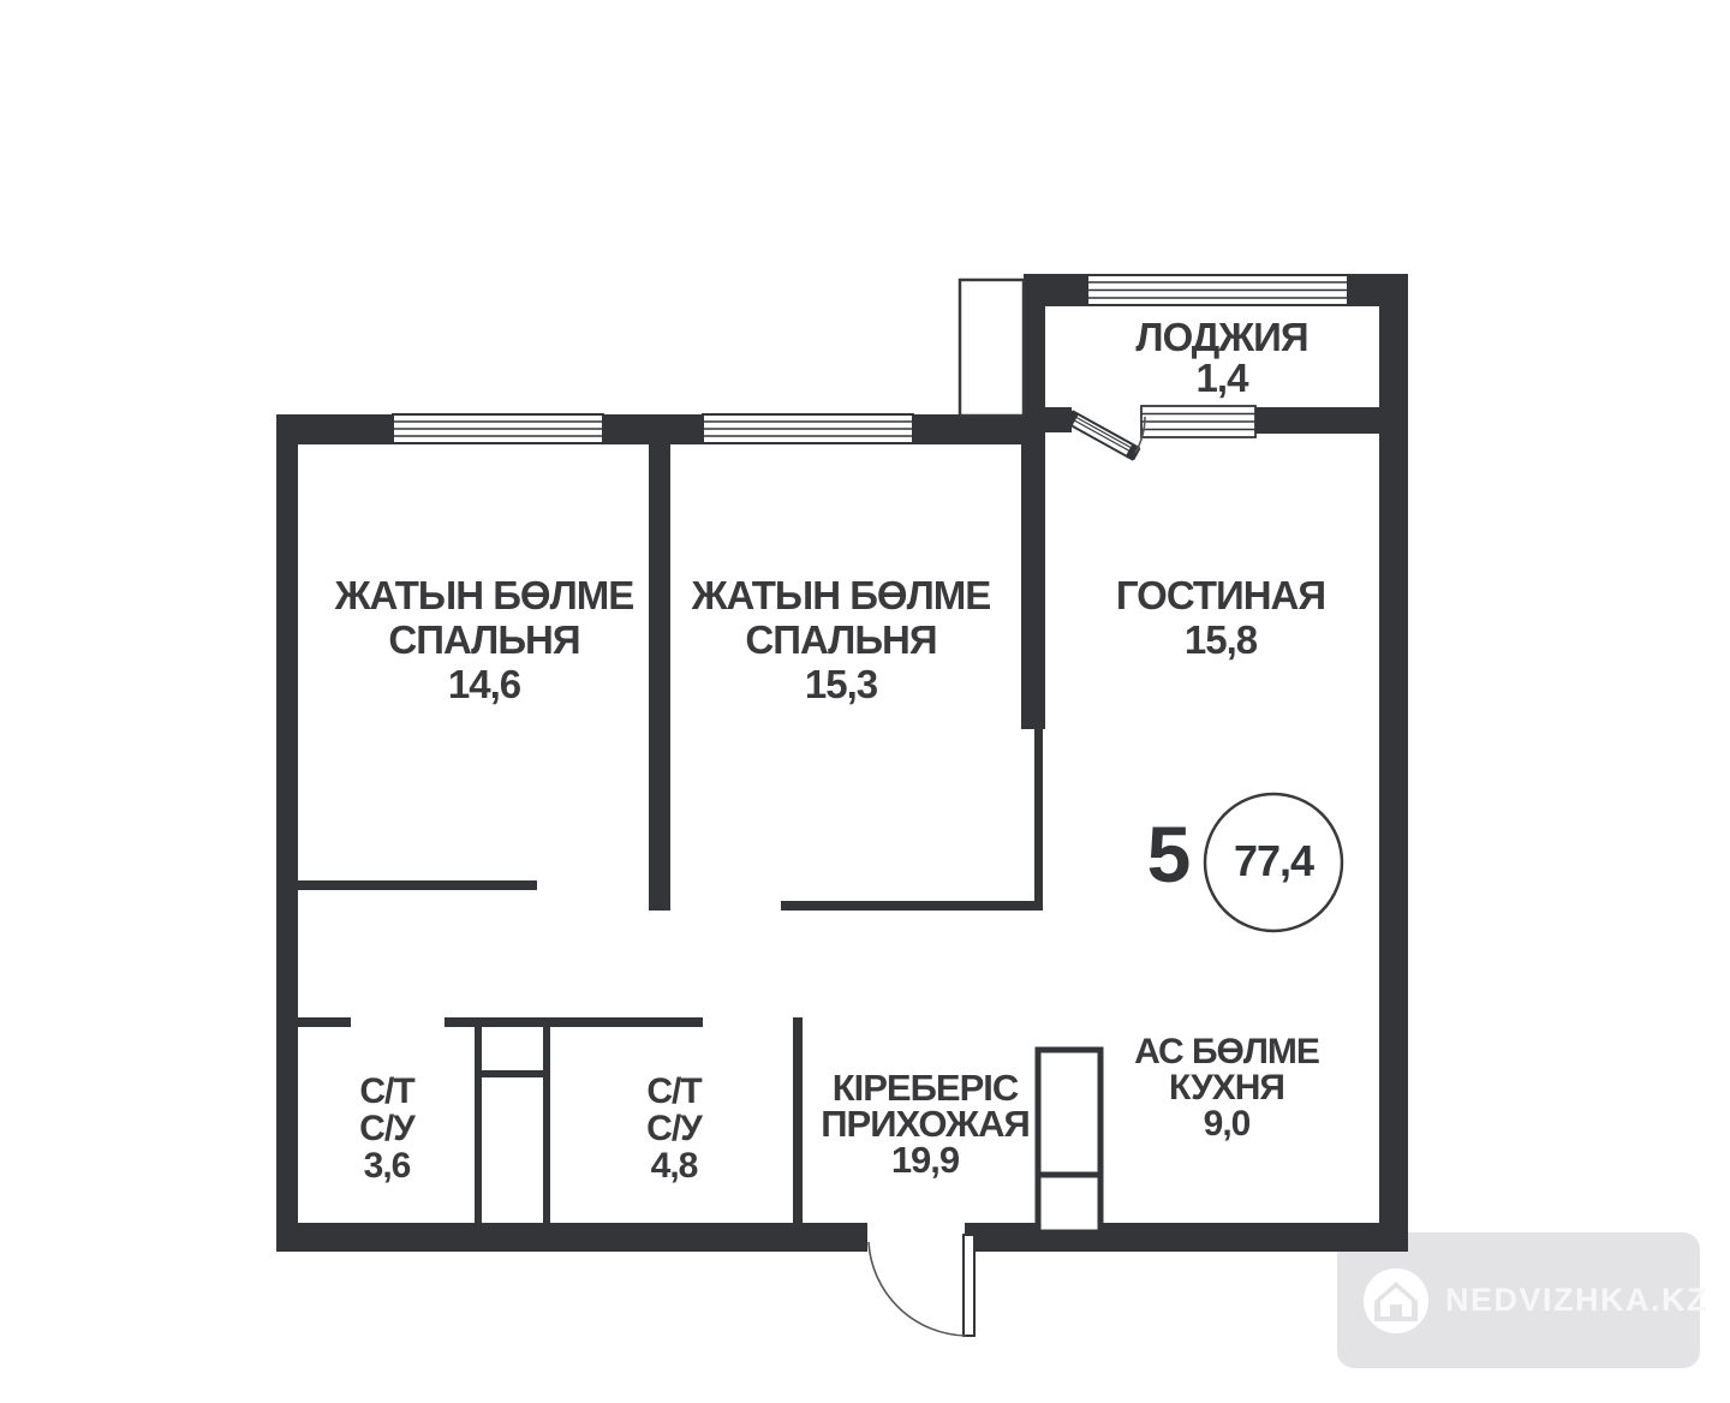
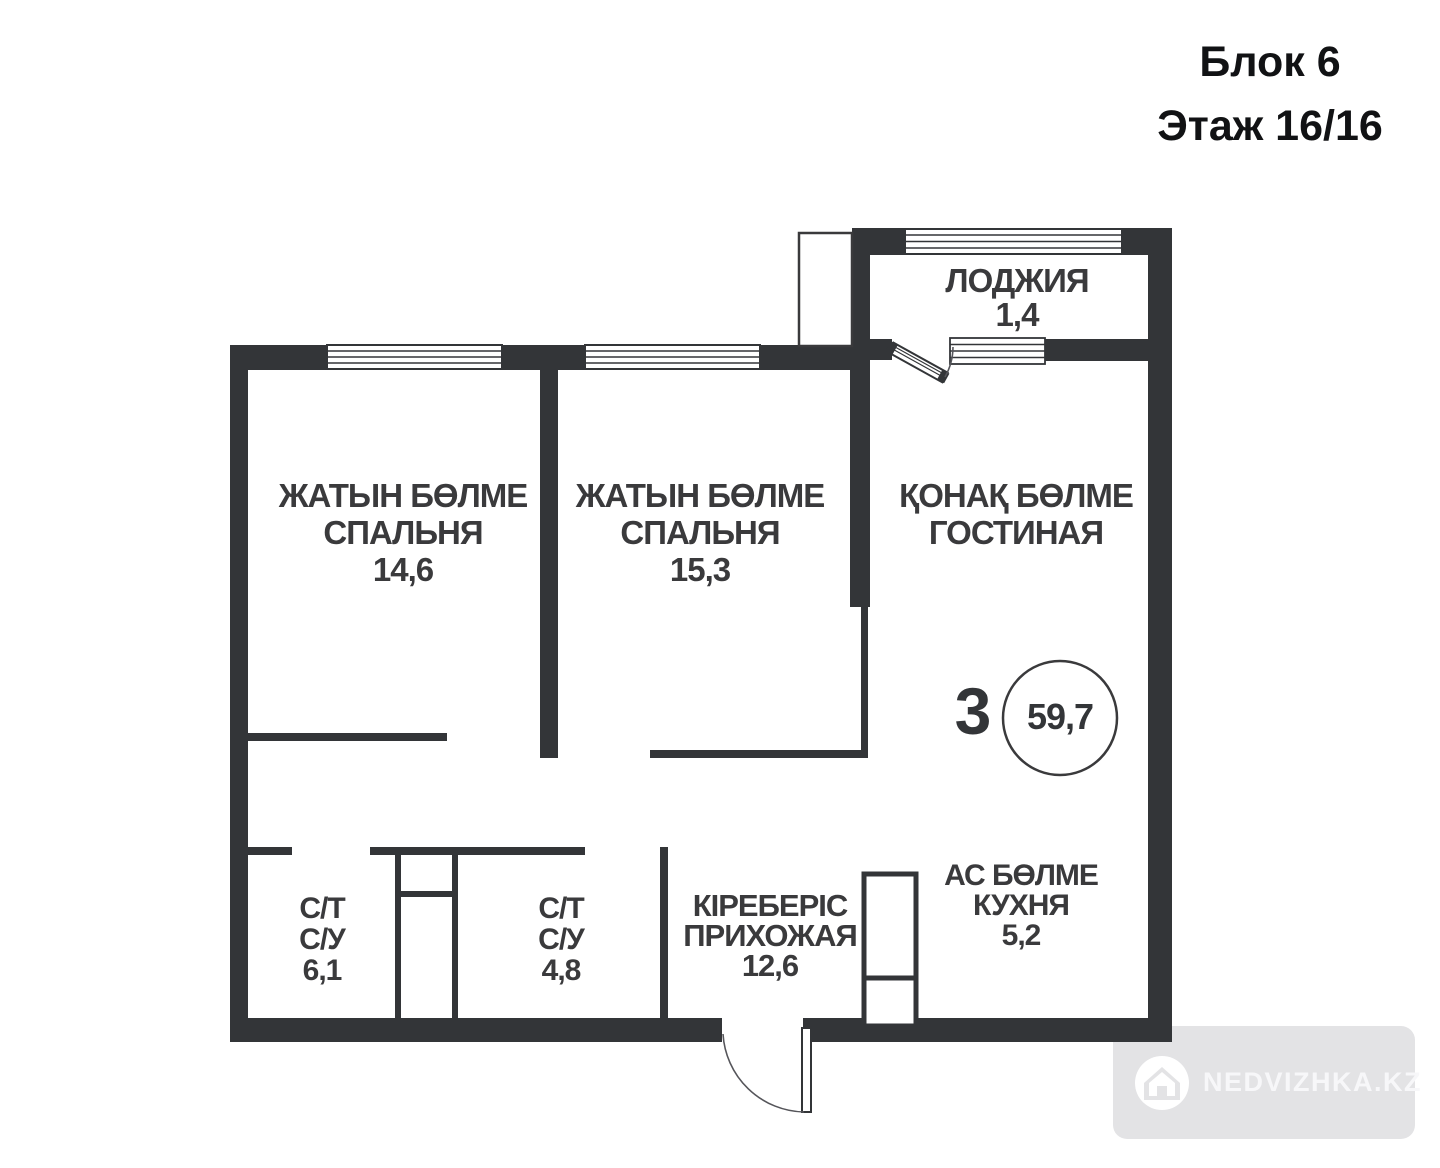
+ Блок 6
+ Этаж 16/16
  NEDVIZHKA.KZ
  ЖАТЫН БӨЛМЕ
  СПАЛЬНЯ
  14,6
  ЖАТЫН БӨЛМЕ
  СПАЛЬНЯ
  15,3
+ ҚОНАҚ БӨЛМЕ
  ГОСТИНАЯ
- 15,8
  ЛОДЖИЯ
  1,4
  С/Т
  С/У
- 3,6
+ 6,1
  С/Т
  С/У
  4,8
  КІРЕБЕРІС
  ПРИХОЖАЯ
- 19,9
+ 12,6
  АС БӨЛМЕ
  КУХНЯ
- 9,0
+ 5,2
- 5
+ 3
- 77,4
+ 59,7
